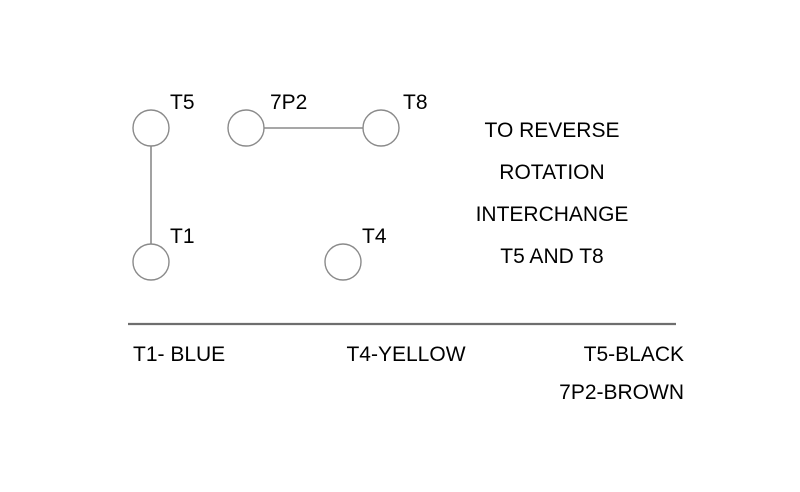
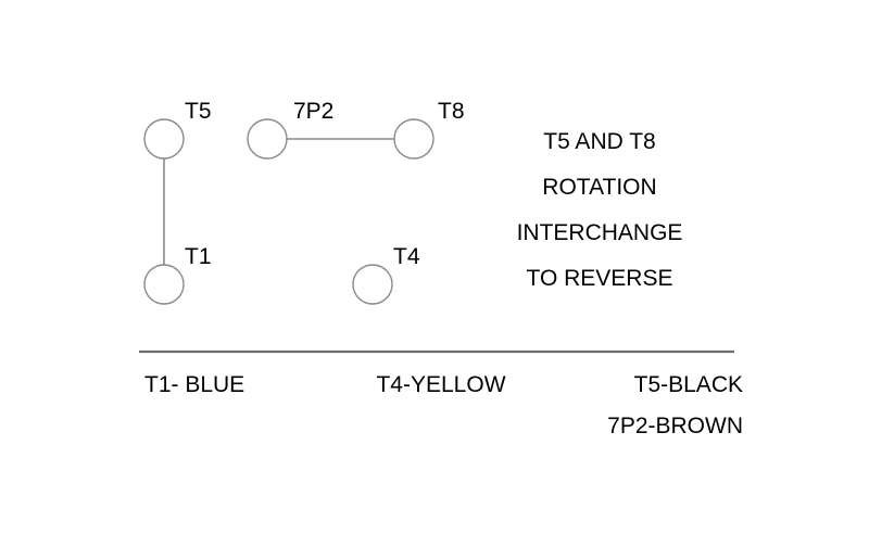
  T5
  T1
  7P2
  T8
  T4
- TO REVERSE
+ T5 AND T8
  ROTATION
  INTERCHANGE
- T5 AND T8
+ TO REVERSE
  T1- BLUE
  T4-YELLOW
  T5-BLACK
  7P2-BROWN
